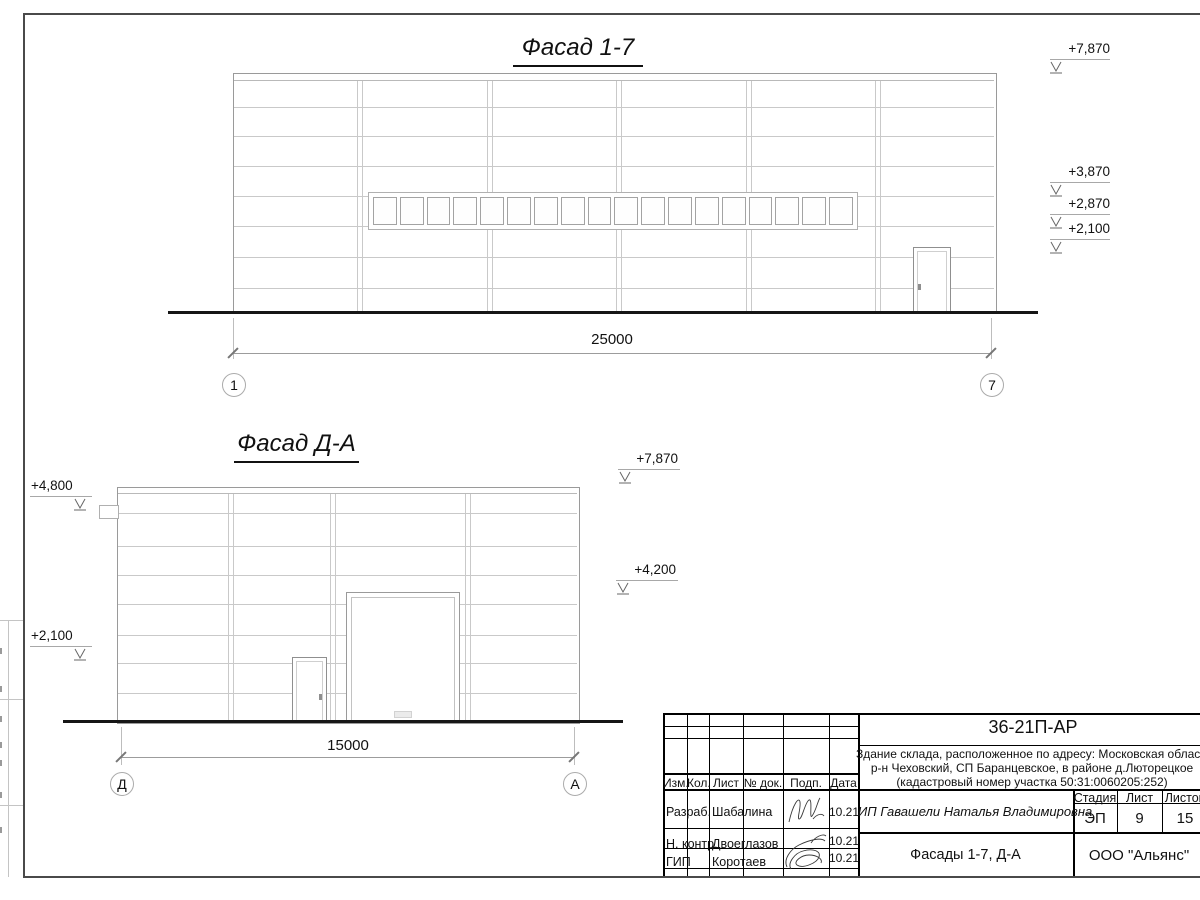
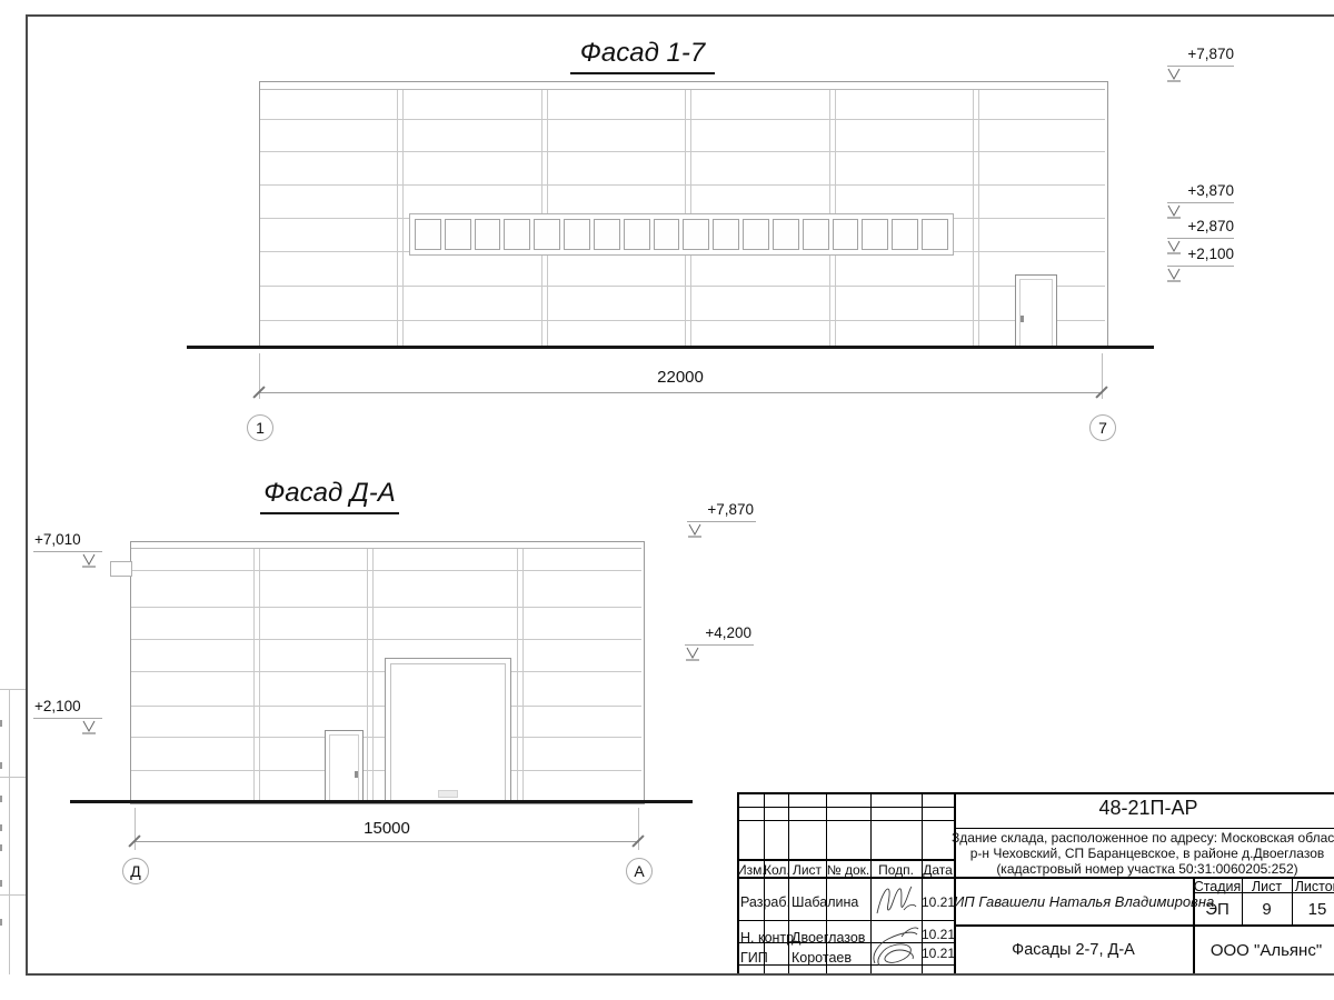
  Фасад 1-7
- 25000
+ 22000
  1
  7
  +7,870
  +3,870
  +2,870
  +2,100
  Фасад Д-А
  15000
  Д
  А
- +4,800
+ +7,010
  +2,100
  +7,870
  +4,200
- 36-21П-АР
+ 48-21П-АР
  Здание склада, расположенное по адресу: Московская облас
- р-н Чеховский, СП Баранцевское, в районе д.Люторецкое
+ р-н Чеховский, СП Баранцевское, в районе д.Двоеглазов
  (кадастровый номер участка 50:31:0060205:252)
  Изм
  Кол
  Лист
  № док.
  Подп.
  Дата
  Разраб.
  Шабалина
  10.21
  Н. контр.
  Двоеглазов
  10.21
  ГИП
  Коротаев
  10.21
  ИП Гавашели Наталья Владимиро
  Стадия
  Лист
  Листо
  ЭП
  9
  15
- Фасады 1-7, Д-А
+ Фасады 2-7, Д-А
  ООО "Альянс"
